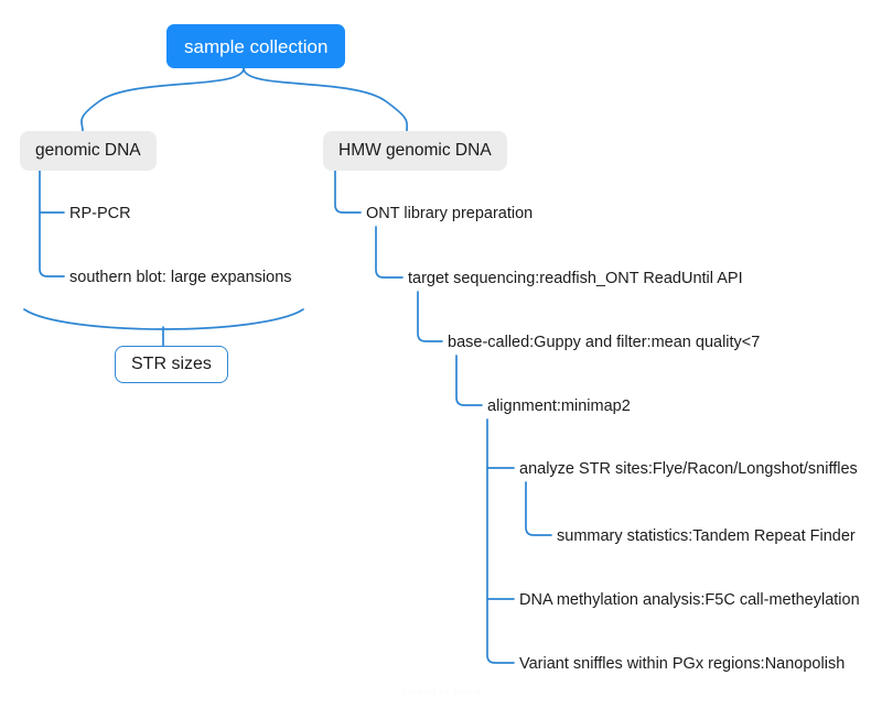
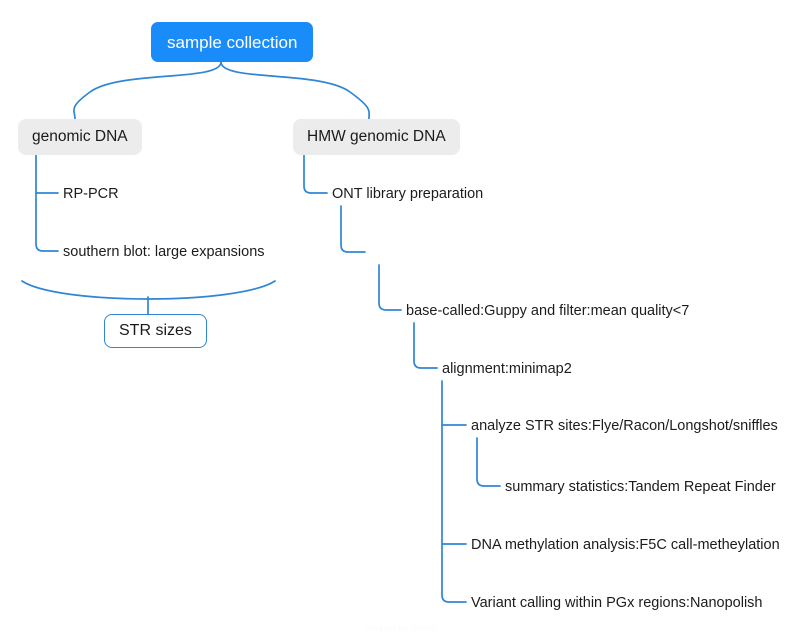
  sample collection
  genomic DNA
  HMW genomic DNA
  RP-PCR
  southern blot: large expansions
  STR sizes
  ONT library preparation
- target sequencing:readfish_ONT ReadUntil API
  base-called:Guppy and filter:mean quality<7
  alignment:minimap2
  analyze STR sites:Flye/Racon/Longshot/sniffles
  summary statistics:Tandem Repeat Finder
  DNA methylation analysis:F5C call-metheylation
- Variant sniffles within PGx regions:Nanopolish
+ Variant calling within PGx regions:Nanopolish
